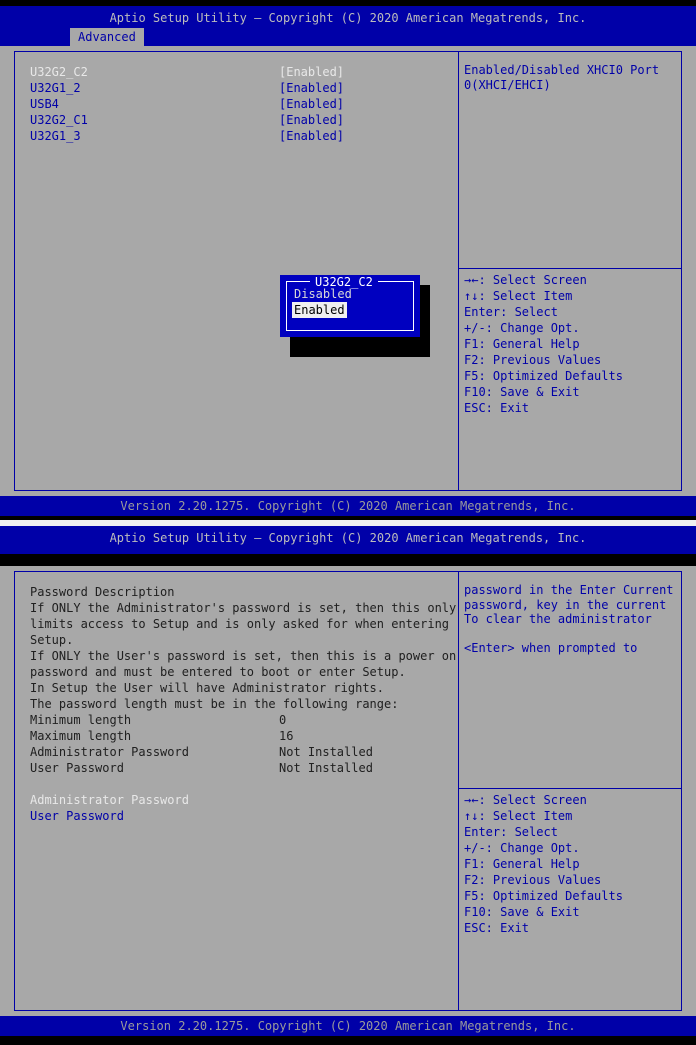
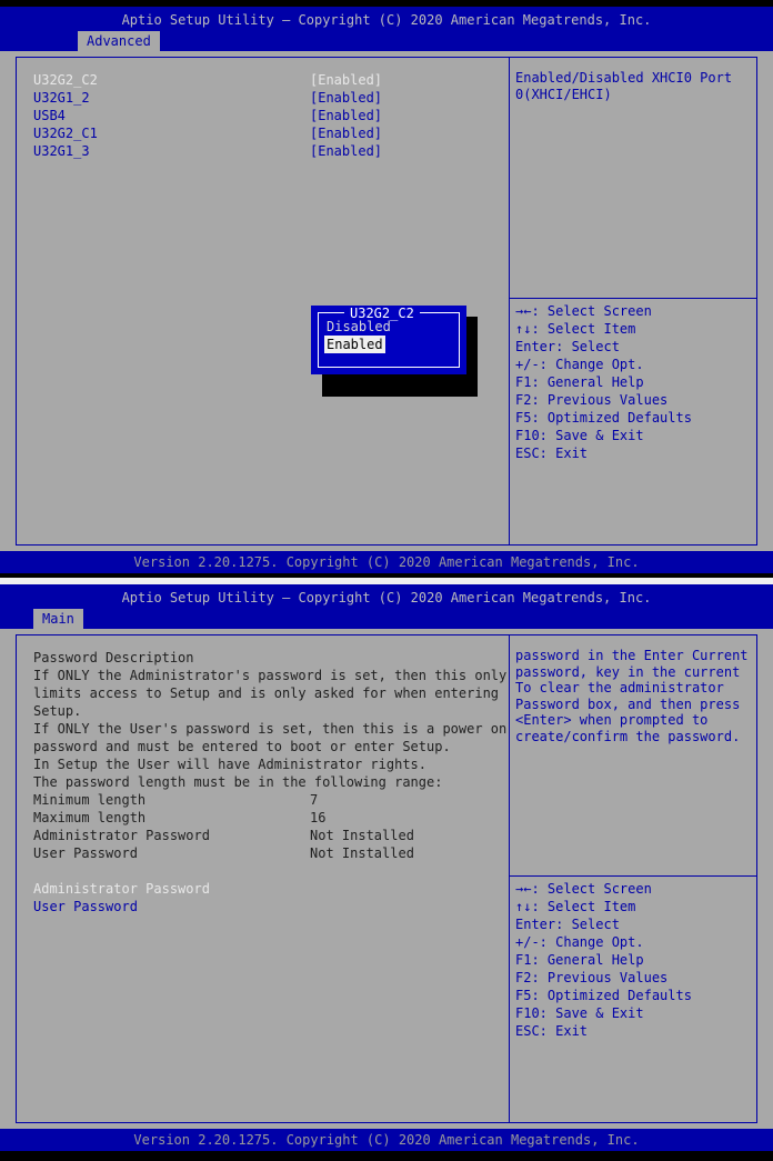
  Aptio Setup Utility – Copyright (C) 2020 American Megatrends, Inc.
  Advanced
  U32G2_C2
  [Enabled]
  U32G1_2
  [Enabled]
  USB4
  [Enabled]
  U32G2_C1
  [Enabled]
  U32G1_3
  [Enabled]
  Enabled/Disabled XHCI0 Port
  0(XHCI/EHCI)
  →←: Select Screen
  ↑↓: Select Item
  Enter: Select
  +/-: Change Opt.
  F1: General Help
  F2: Previous Values
  F5: Optimized Defaults
  F10: Save & Exit
  ESC: Exit
  U32G2_C2
  Disabled
  Enabled
  Version 2.20.1275. Copyright (C) 2020 American Megatrends, Inc.
  Aptio Setup Utility – Copyright (C) 2020 American Megatrends, Inc.
+ Main
  Password Description
  If ONLY the Administrator's password is set, then this only
  limits access to Setup and is only asked for when entering
  Setup.
  If ONLY the User's password is set, then this is a power on
  password and must be entered to boot or enter Setup.
  In Setup the User will have Administrator rights.
  The password length must be in the following range:
  Minimum length
- 0
+ 7
  Maximum length
  16
  Administrator Password
  Not Installed
  User Password
  Not Installed
  Administrator Password
  User Password
  password in the Enter Current
  password, key in the current
  To clear the administrator
+ Password box, and then press
  <Enter> when prompted to
+ create/confirm the password.
  →←: Select Screen
  ↑↓: Select Item
  Enter: Select
  +/-: Change Opt.
  F1: General Help
  F2: Previous Values
  F5: Optimized Defaults
  F10: Save & Exit
  ESC: Exit
  Version 2.20.1275. Copyright (C) 2020 American Megatrends, Inc.
